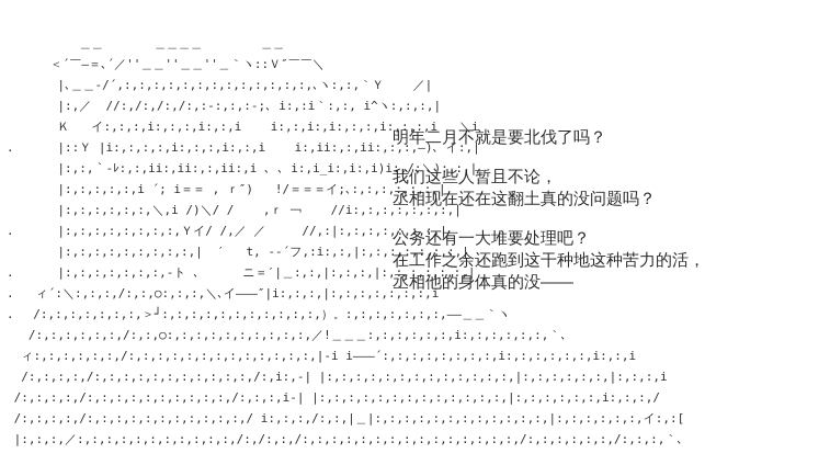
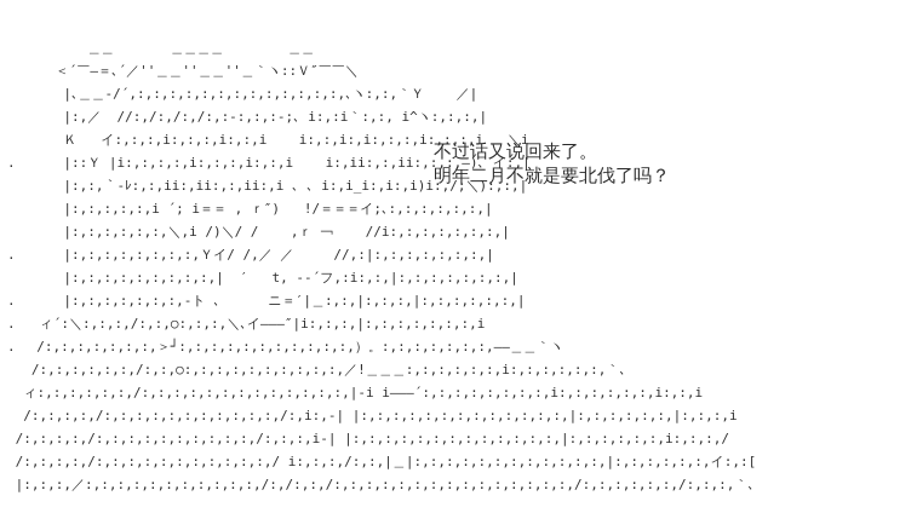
  ＿＿ ＿＿＿＿ ＿＿
  ＜´￣—＝､´／''＿＿''＿＿''＿｀ヽ::Ｖ″￣￣＼
  |､＿＿-/´,:,:,:,:,:,:,:,:,:,:,:,:,:,､ヽ:,:,｀Ｙ ／|
  |:,／ //:,/:,/:,/:,:-:,:,:-;､ i:,:i｀:,:, i^ヽ:,:,:,|
  Ｋ イ:,:,:,i:,:,:,i:,:,i i:,:,i:,i:,:,:,i:,:,:,i ＼i
  . |::Ｙ |i:,:,:,:,i:,:,:,i:,:,i i:,ii:,:,ii:,:,:,—)､ イ:,|
  |:,:,｀-ﾚ:,:,ii:,ii:,:,ii:,i ､ ､ i:,i_i:,i:,i)i:,/;＼):,:,|
  |:,:,:,:,:,i ´; i＝＝ , ｒ″) !/＝＝＝イ;､:,:,:,:,:,:,|
  |:,:,:,:,:,:,＼,i /)＼/ / ,ｒ ￢ //i:,:,:,:,:,:,:,|
  . |:,:,:,:,:,:,:,:,Ｙイ/ /,／ ／ //,:|:,:,:,:,:,:,:,|
  |:,:,:,:,:,:,:,:,:,| ′ t, -‐´フ,:i:,:,|:,:,:,:,:,:,:,|
  . |:,:,:,:,:,:,:,-ト ､ ニ＝′|＿:,:,|:,:,:,|:,:,:,:,:,:,|
  . ィ´:＼:,:,:,/:,:,○:,:,:,＼､イ———″|i:,:,:,|:,:,:,:,:,:,:,i
  . /:,:,:,:,:,:,:,＞┘:,:,:,:,:,:,:,:,:,:,:,）。:,:,:,:,:,:,:,——＿＿｀ヽ
  /:,:,:,:,:,:,/:,:,○:,:,:,:,:,:,:,:,:,:,／!＿＿＿:,:,:,:,:,:,i:,:,:,:,:,:,｀､
  ィ:,:,:,:,:,:,/:,:,:,:,:,:,:,:,:,:,:,:,:,|-i i———´:,:,:,:,:,:,:,:,i:,:,:,:,:,:,i:,:,i
  /:,:,:,:,/:,:,:,:,:,:,:,:,:,:,:,/:,i:,-| |:,:,:,:,:,:,:,:,:,:,:,:,:,|:,:,:,:,:,:,|:,:,:,i
  /:,:,:,:,/:,:,:,:,:,:,:,:,:,:,/:,:,:,i-| |:,:,:,:,:,:,:,:,:,:,:,:,:,|:,:,:,:,:,:,i:,:,:,/
  /:,:,:,:,/:,:,:,:,:,:,:,:,:,:,:,/ i:,:,:,/:,:,|＿|:,:,:,:,:,:,:,:,:,:,:,:,|:,:,:,:,:,:,イ:,:[
  |:,:,:,／:,:,:,:,:,:,:,:,:,:,:,/:,/:,:,/:,:,:,:,:,:,:,:,:,:,:,:,:,:,:,/:,:,:,:,:,:,/:,:,:,｀､
+ 不过话又说回来了。
  明年二月不就是要北伐了吗？
- 我们这些人暂且不论，
- 丞相现在还在这翻土真的没问题吗？
- 公务还有一大堆要处理吧？
- 在工作之余还跑到这干种地这种苦力的活，
- 丞相他的身体真的没——
